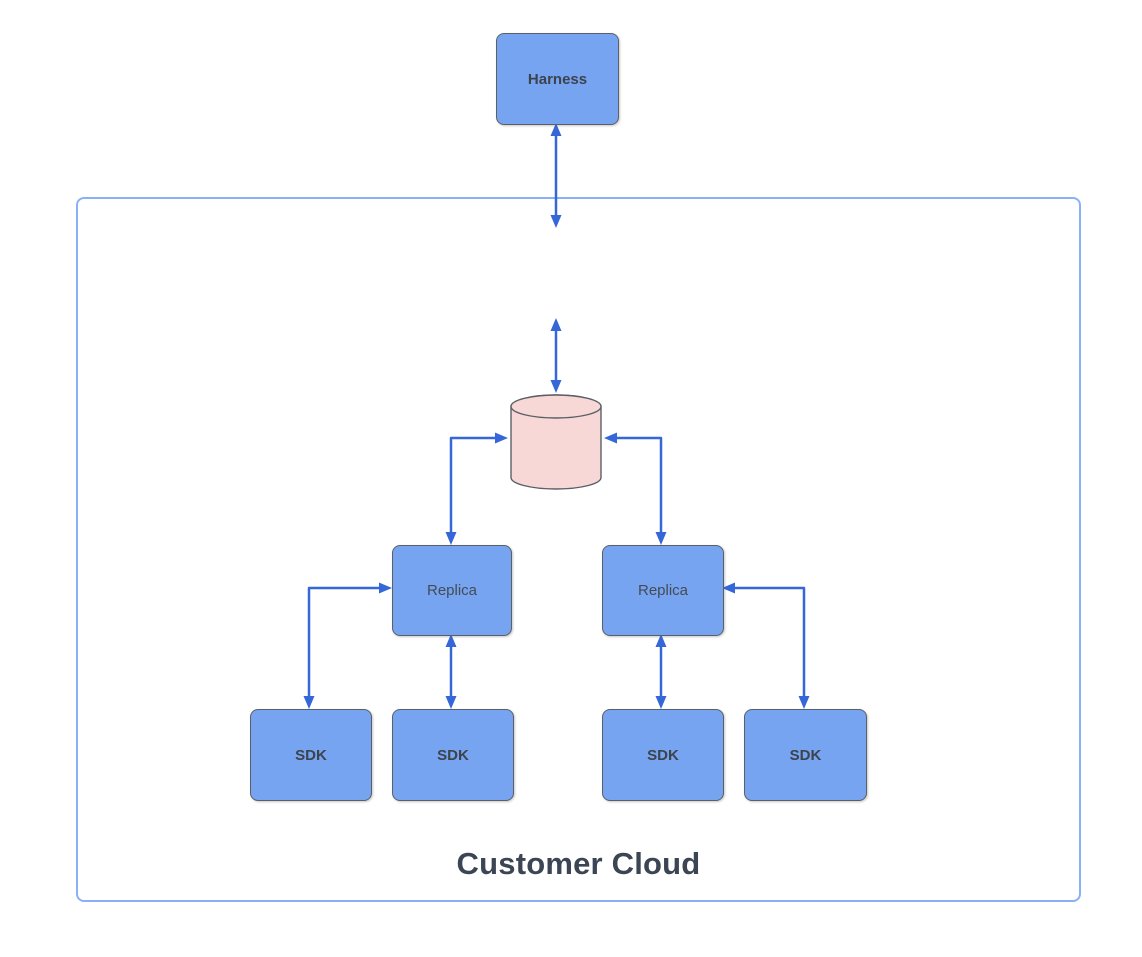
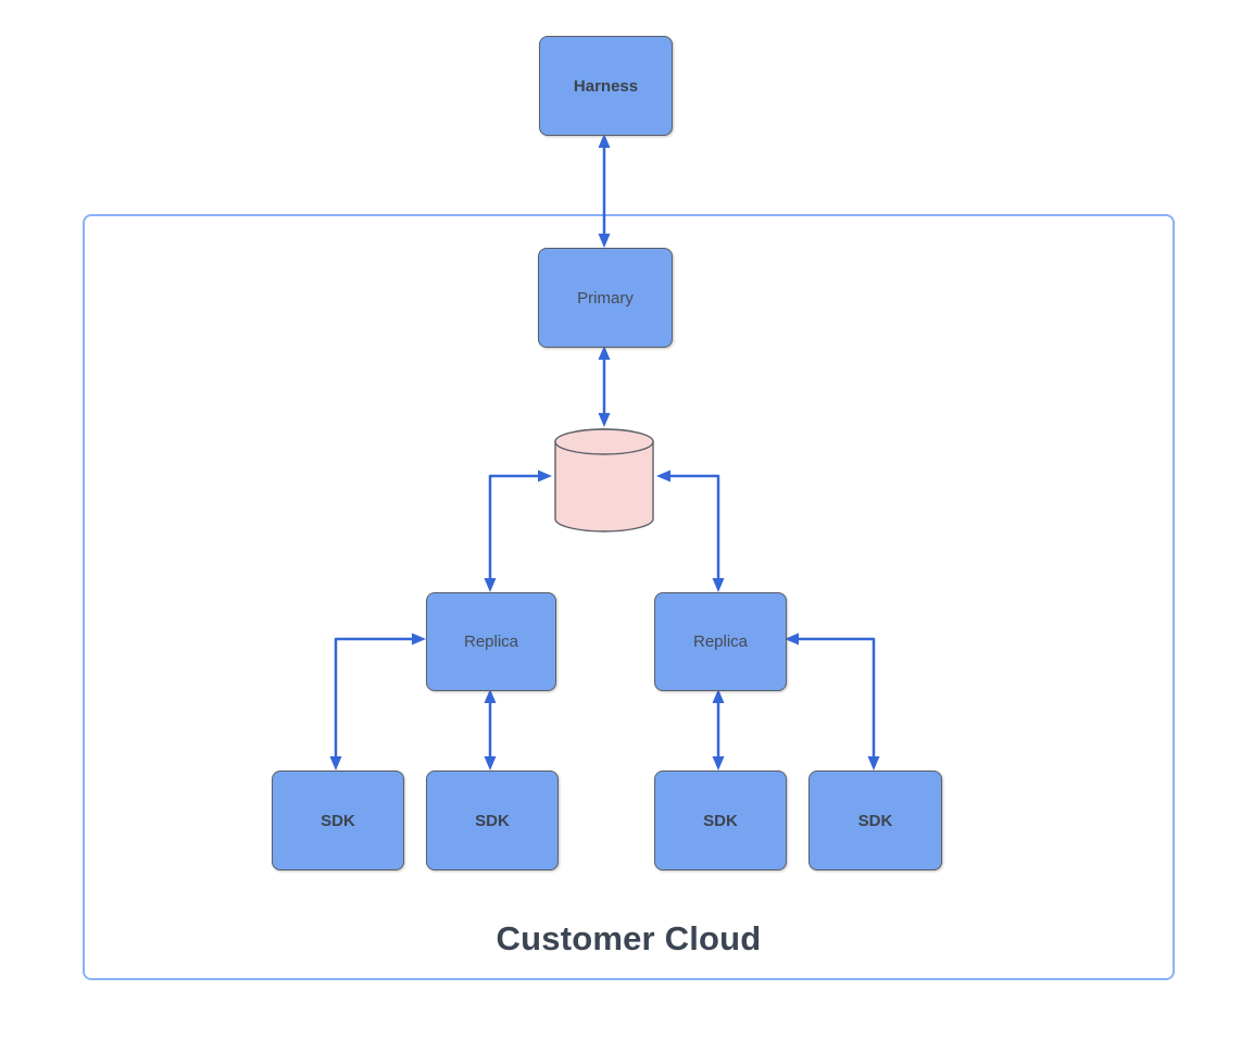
  Customer Cloud
  Harness
+ Primary
  Replica
  Replica
  SDK
  SDK
  SDK
  SDK
